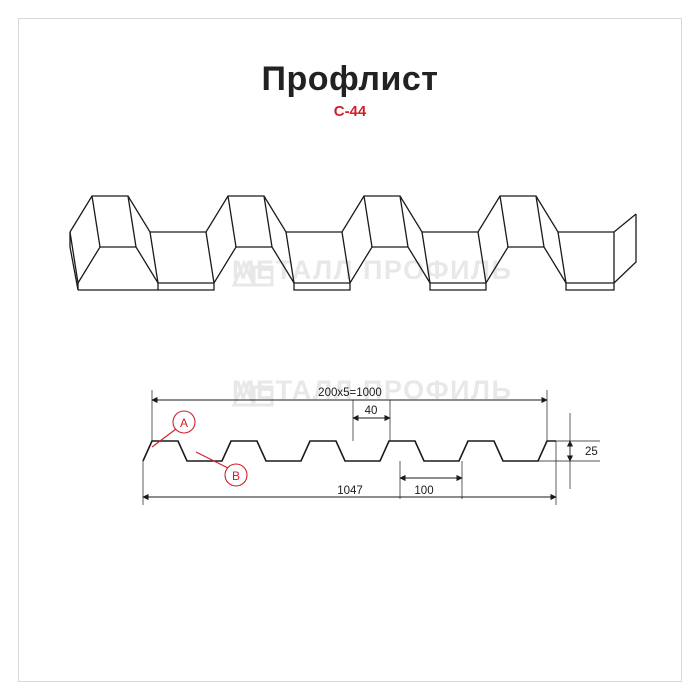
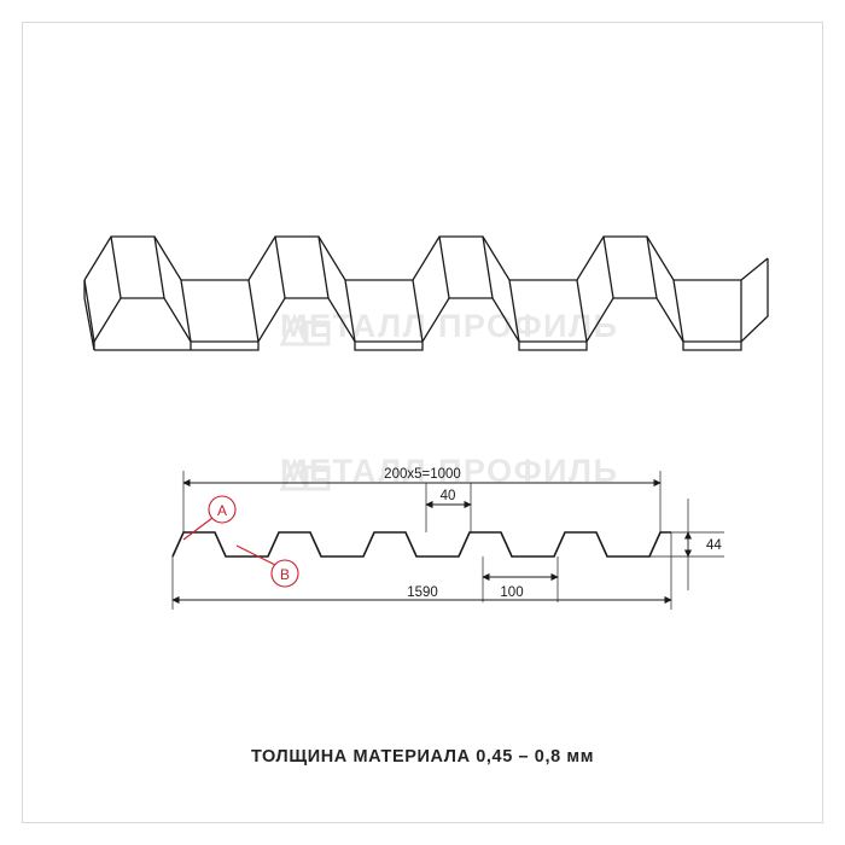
- Профлист
- С-44
  МЕТАЛЛ ПРОФИЛЬ
  МЕТАЛЛ ПРОФИЛЬ
  200х5=1000
  40
- 25
+ 44
- 1047
+ 1590
  100
  A
  B
+ ТОЛЩИНА МАТЕРИАЛА 0,45 – 0,8 мм
